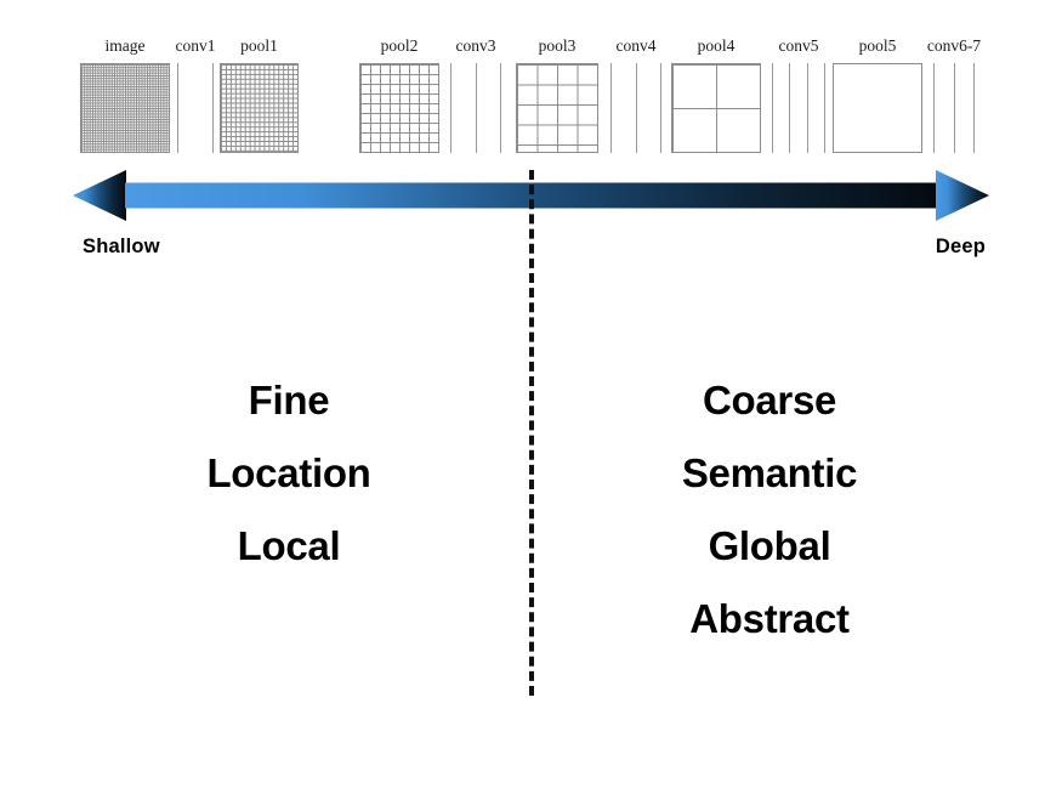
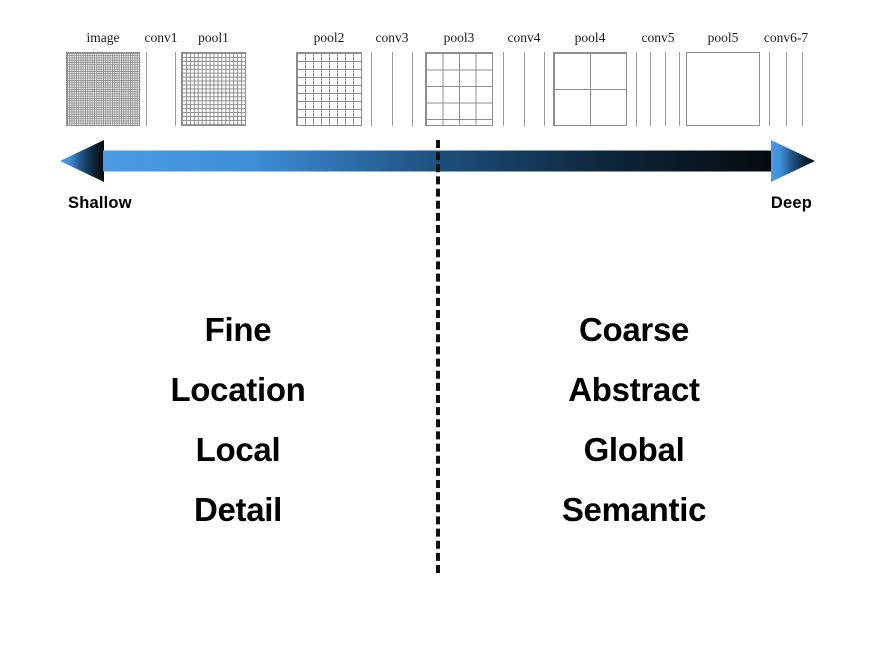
  image
  conv1
  pool1
  pool2
  conv3
  pool3
  conv4
  pool4
  conv5
  pool5
  conv6-7
  Shallow
  Deep
  Fine
  Location
  Local
+ Detail
  Coarse
- Semantic
+ Abstract
  Global
- Abstract
+ Semantic
